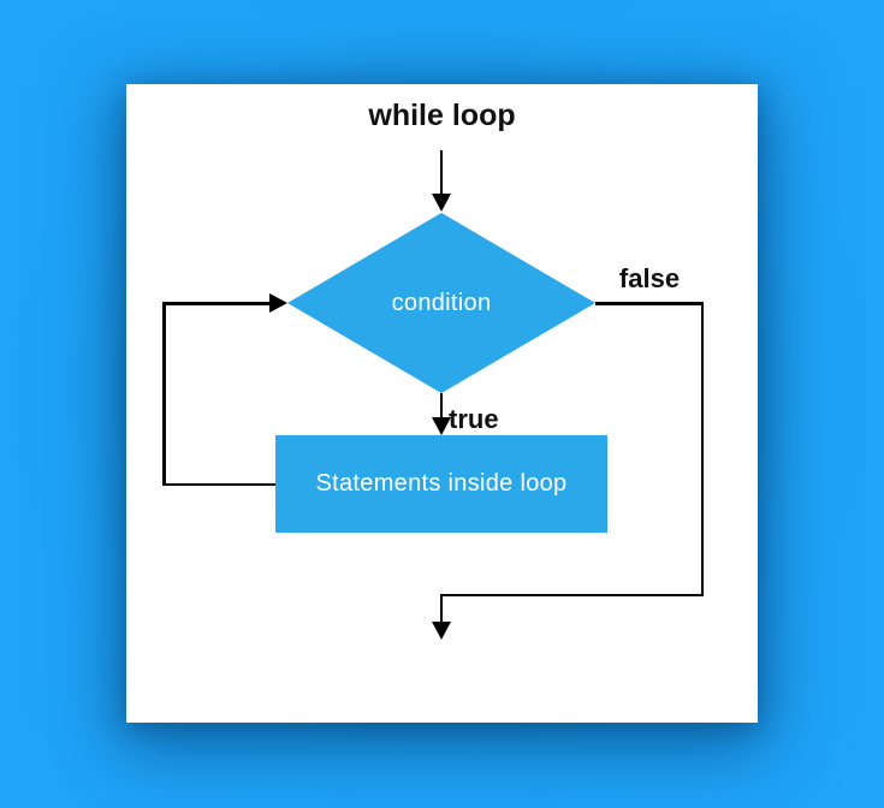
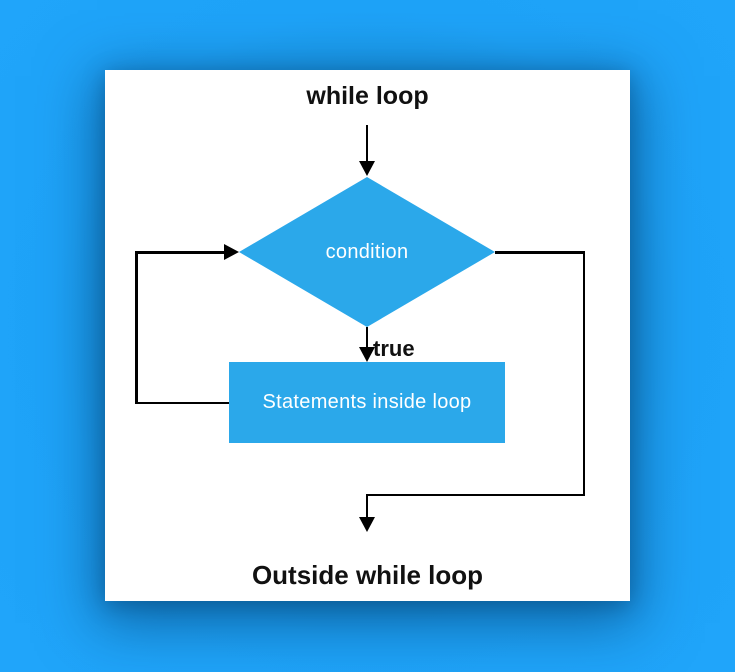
  while loop
  condition
- false
  true
  Statements inside loop
+ Outside while loop
